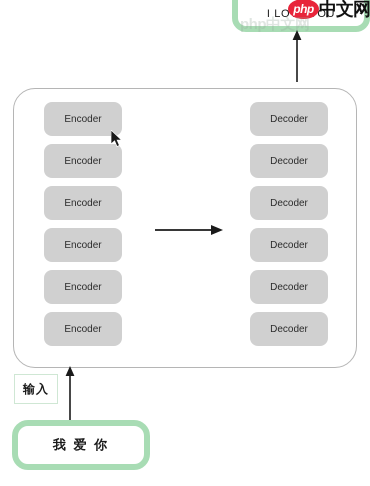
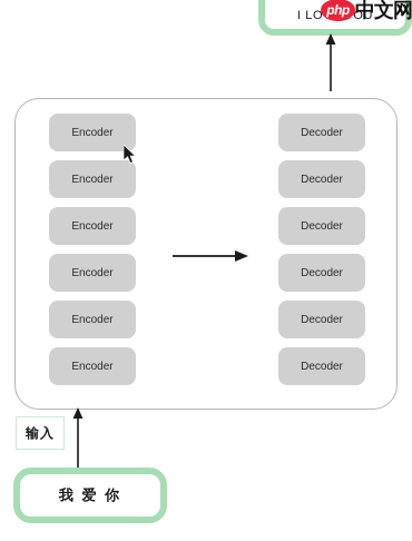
  php
  中文网
- php中文网
  Encoder
  Encoder
  Encoder
  Encoder
  Encoder
  Encoder
  Decoder
  Decoder
  Decoder
  Decoder
  Decoder
  Decoder
  输入
  我 爱 你
